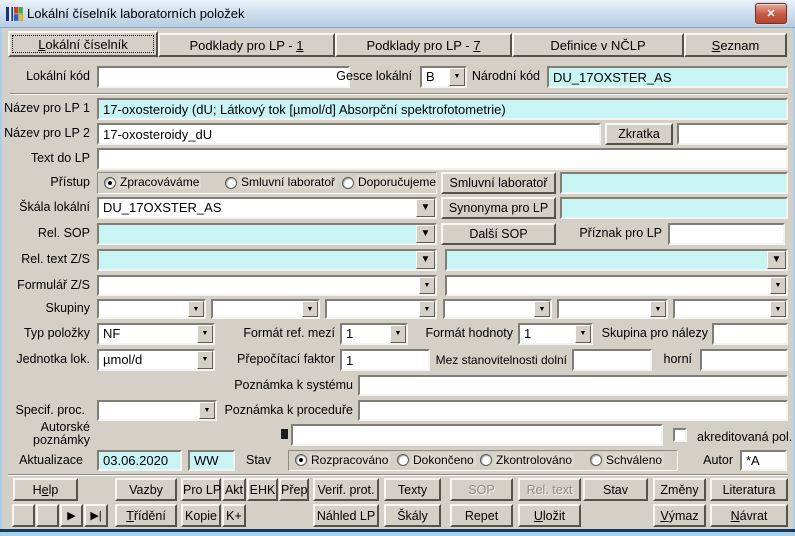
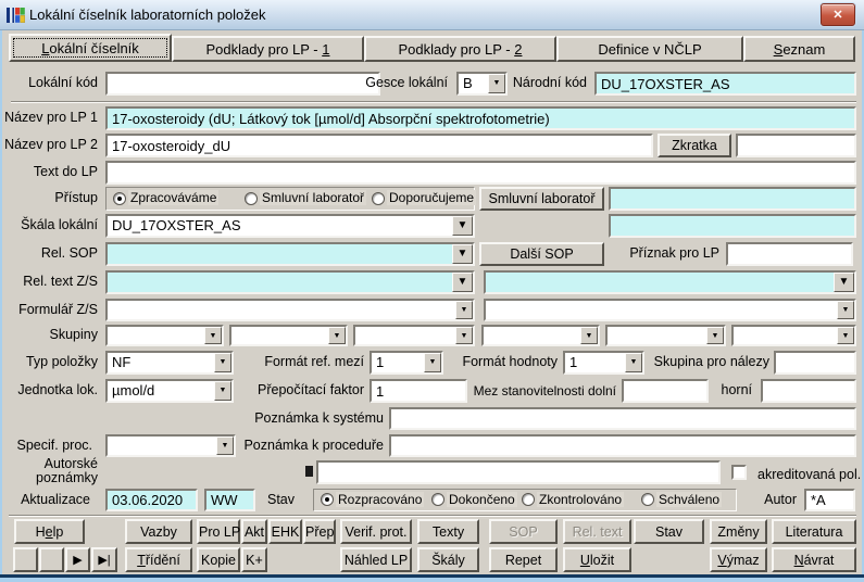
  Lokální číselník laboratorních položek
  ✕
  Lokální číselník
  Podklady pro LP - 1
- Podklady pro LP - 7
+ Podklady pro LP - 2
  Definice v NČLP
  Seznam
  Lokální kód
  Gesce lokální
  B
  Národní kód
  DU_17OXSTER_AS
  Název pro LP 1
  17-oxosteroidy (dU; Látkový tok [µmol/d] Absorpční spektrofotometrie)
  Název pro LP 2
  17-oxosteroidy_dU
  Zkratka
  Text do LP
  Přístup
  Zpracováváme
  Smluvní laboratoř
  Doporučujeme
  Smluvní laboratoř
  Škála lokální
  DU_17OXSTER_AS
  ▼
- Synonyma pro LP
  Rel. SOP
  ▼
  Další SOP
  Příznak pro LP
  Rel. text Z/S
  ▼
  ▼
  Formulář Z/S
  Skupiny
  Typ položky
  NF
  Formát ref. mezí
  1
  Formát hodnoty
  1
  Skupina pro nálezy
  Jednotka lok.
  µmol/d
  Přepočítací faktor
  1
  Mez stanovitelnosti dolní
  horní
  Poznámka k systému
  Specif. proc.
  Poznámka k proceduře
  Autorské
  poznámky
  akreditovaná pol.
  Aktualizace
  03.06.2020
  WW
  Stav
  Rozpracováno
  Dokončeno
  Zkontrolováno
  Schváleno
  Autor
  *A
  Help
  Vazby
  Pro LP
  Akt
  EHK
  Přep
  Verif. prot.
  Texty
  SOP
  Rel. text
  Stav
  Změny
  Literatura
  ▶
  ▶|
  Třídění
  Kopie
  K+
  Náhled LP
  Škály
  Repet
  Uložit
  Výmaz
  Návrat
